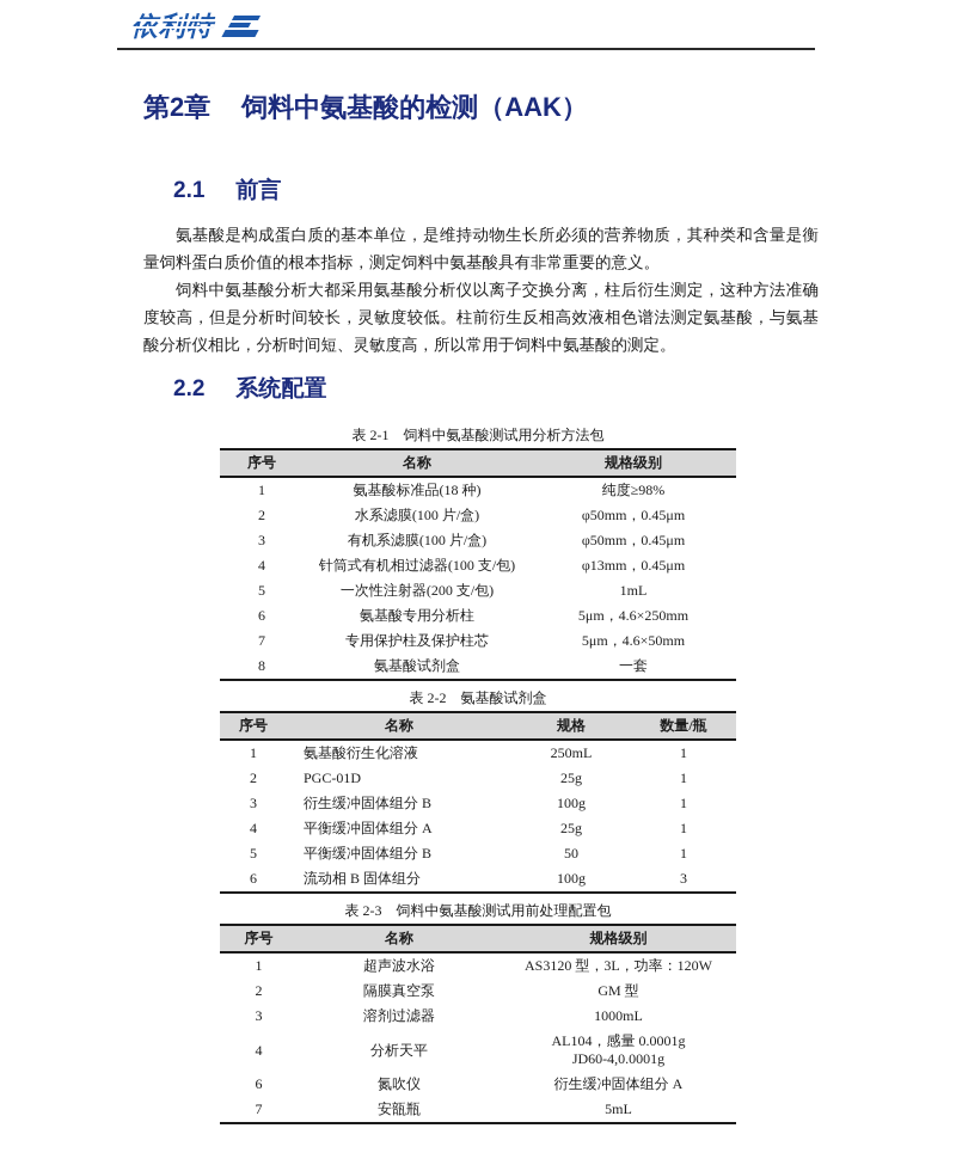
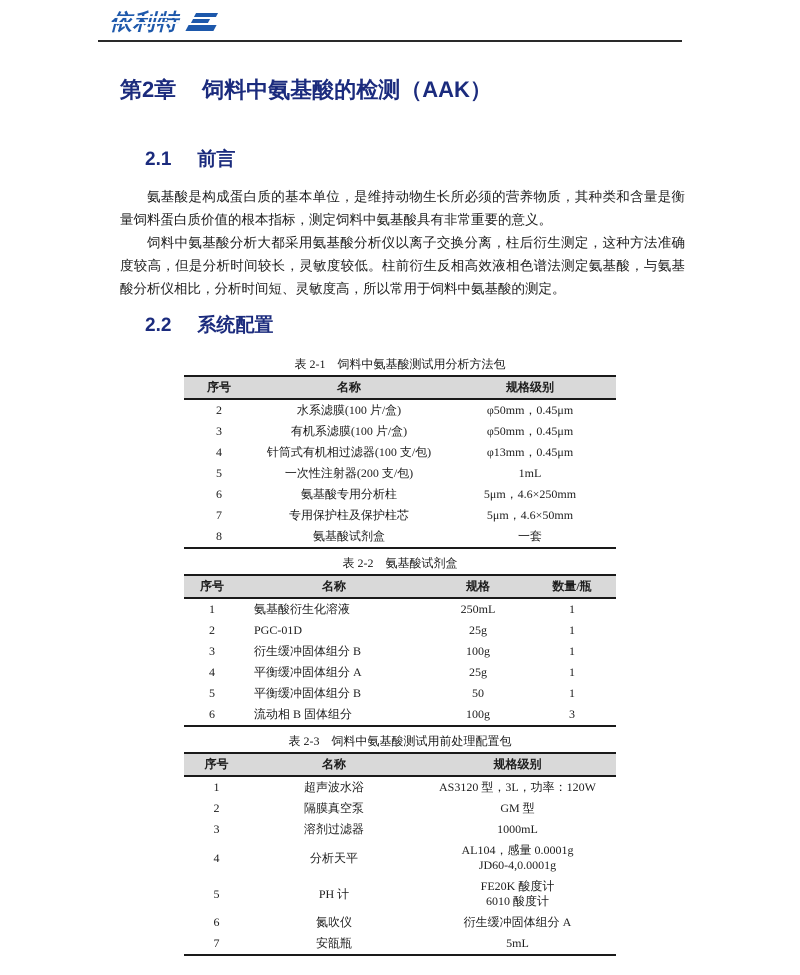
  依利特
  第2章 饲料中氨基酸的检测（AAK）
  2.1 前言
  氨基酸是构成蛋白质的基本单位，是维持动物生长所必须的营养物质，其种类和含量是衡量饲料蛋白质价值的根本指标，测定饲料中氨基酸具有非常重要的意义。
  饲料中氨基酸分析大都采用氨基酸分析仪以离子交换分离，柱后衍生测定，这种方法准确度较高，但是分析时间较长，灵敏度较低。柱前衍生反相高效液相色谱法测定氨基酸，与氨基酸分析仪相比，分析时间短、灵敏度高，所以常用于饲料中氨基酸的测定。
  2.2 系统配置
  表 2-1 饲料中氨基酸测试用分析方法包
  序号	名称	规格级别
- 1	氨基酸标准品(18 种)	纯度≥98%
  2	水系滤膜(100 片/盒)	φ50mm，0.45μm
  3	有机系滤膜(100 片/盒)	φ50mm，0.45μm
  4	针筒式有机相过滤器(100 支/包)	φ13mm，0.45μm
  5	一次性注射器(200 支/包)	1mL
  6	氨基酸专用分析柱	5μm，4.6×250mm
  7	专用保护柱及保护柱芯	5μm，4.6×50mm
  8	氨基酸试剂盒	一套
  表 2-2 氨基酸试剂盒
  序号	名称	规格	数量/瓶
  1	氨基酸衍生化溶液	250mL	1
  2	PGC-01D	25g	1
  3	衍生缓冲固体组分 B	100g	1
  4	平衡缓冲固体组分 A	25g	1
  5	平衡缓冲固体组分 B	50	1
  6	流动相 B 固体组分	100g	3
  表 2-3 饲料中氨基酸测试用前处理配置包
  序号	名称	规格级别
  1	超声波水浴	AS3120 型，3L，功率：120W
  2	隔膜真空泵	GM 型
  3	溶剂过滤器	1000mL
  4	分析天平	AL104，感量 0.0001g JD60-4,0.0001g
+ 5	PH 计	FE20K 酸度计 6010 酸度计
  6	氮吹仪	衍生缓冲固体组分 A
  7	安瓿瓶	5mL
